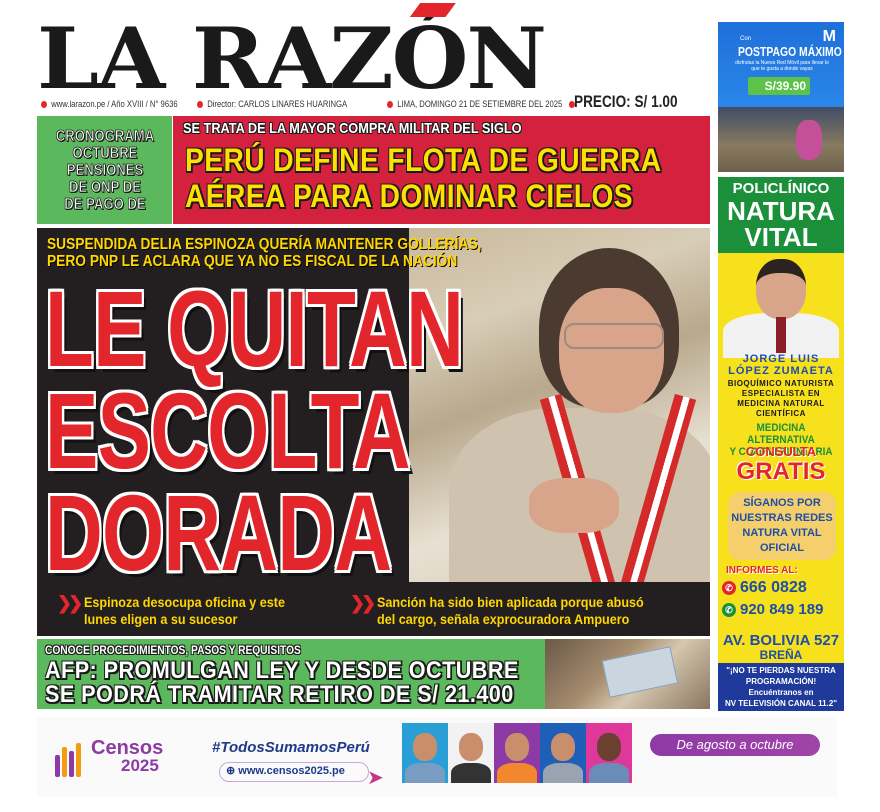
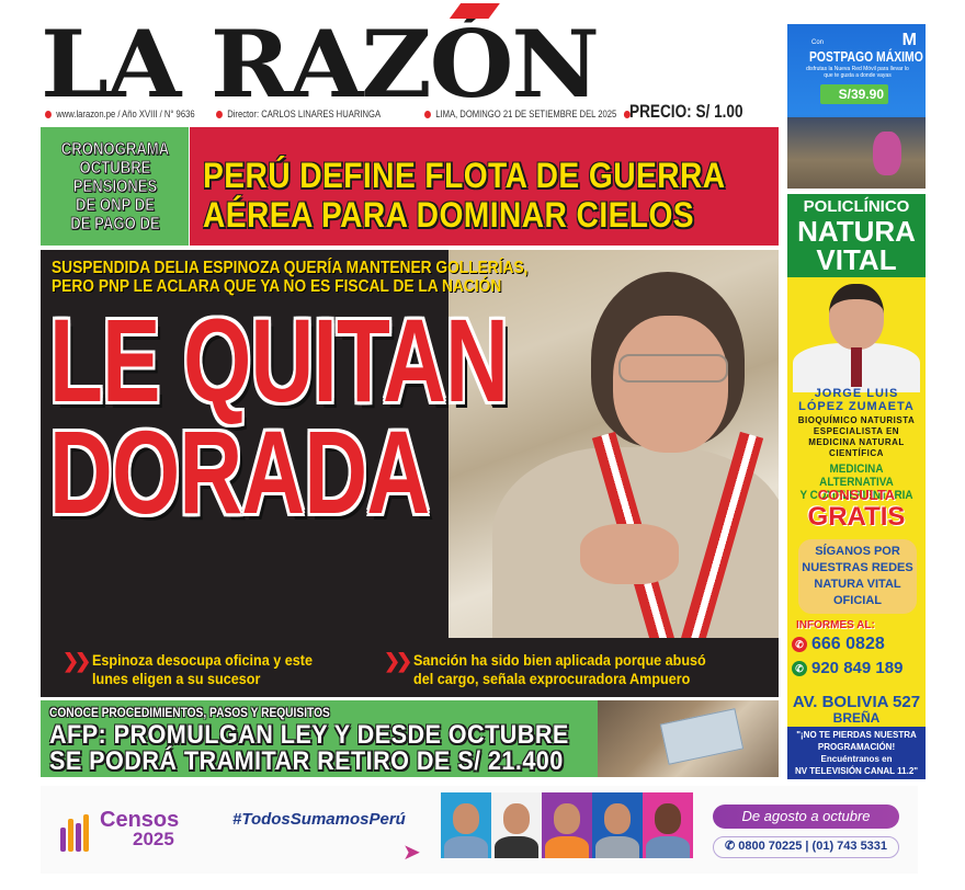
  LA RAZÓN
  www.larazon.pe / Año XVIII / N° 9636
  Director: CARLOS LINARES HUARINGA
  LIMA, DOMINGO 21 DE SETIEMBRE DEL 2025
  PRECIO: S/ 1.00
  CRONOGRAMA
  OCTUBRE
  PENSIONES
  DE ONP DE
  DE PAGO DE
- SE TRATA DE LA MAYOR COMPRA MILITAR DEL SIGLO
  PERÚ DEFINE FLOTA DE GUERRA
  AÉREA PARA DOMINAR CIELOS
  SUSPENDIDA DELIA ESPINOZA QUERÍA MANTENER GOLLERÍAS,
  PERO PNP LE ACLARA QUE YA NO ES FISCAL DE LA NACIÓN
  LE QUITAN
- ESCOLTA
  DORADA
  ❯❯
  Espinoza desocupa oficina y este
  lunes eligen a su sucesor
  ❯❯
  Sanción ha sido bien aplicada porque abusó
  del cargo, señala exprocuradora Ampuero
  CONOCE PROCEDIMIENTOS, PASOS Y REQUISITOS
  AFP: PROMULGAN LEY Y DESDE OCTUBRE
  SE PODRÁ TRAMITAR RETIRO DE S/ 21.400
  M
  POSTPAGO MÁXIMO
  S/39.90
  POLICLÍNICO
  NATURA
  VITAL
  JORGE LUIS
  LÓPEZ ZUMAETA
  BIOQUÍMICO NATURISTA
  ESPECIALISTA EN
  MEDICINA NATURAL
  CIENTÍFICA
  MEDICINA ALTERNATIVA
  Y COMPLEMENTARIA
  CONSULTA
  GRATIS
  SÍGANOS POR
  NUESTRAS REDES
  NATURA VITAL OFICIAL
  INFORMES AL:
  ✆
  666 0828
  ✆
  920 849 189
  AV. BOLIVIA 527
  BREÑA
  "¡NO TE PIERDAS NUESTRA
  PROGRAMACIÓN!
  Encuéntranos en
  NV TELEVISIÓN CANAL 11.2"
  Censos
  2025
  #TodosSumamosPerú
- ⊕ www.censos2025.pe
  ➤
  De agosto a octubre
+ ✆ 0800 70225 | (01) 743 5331
